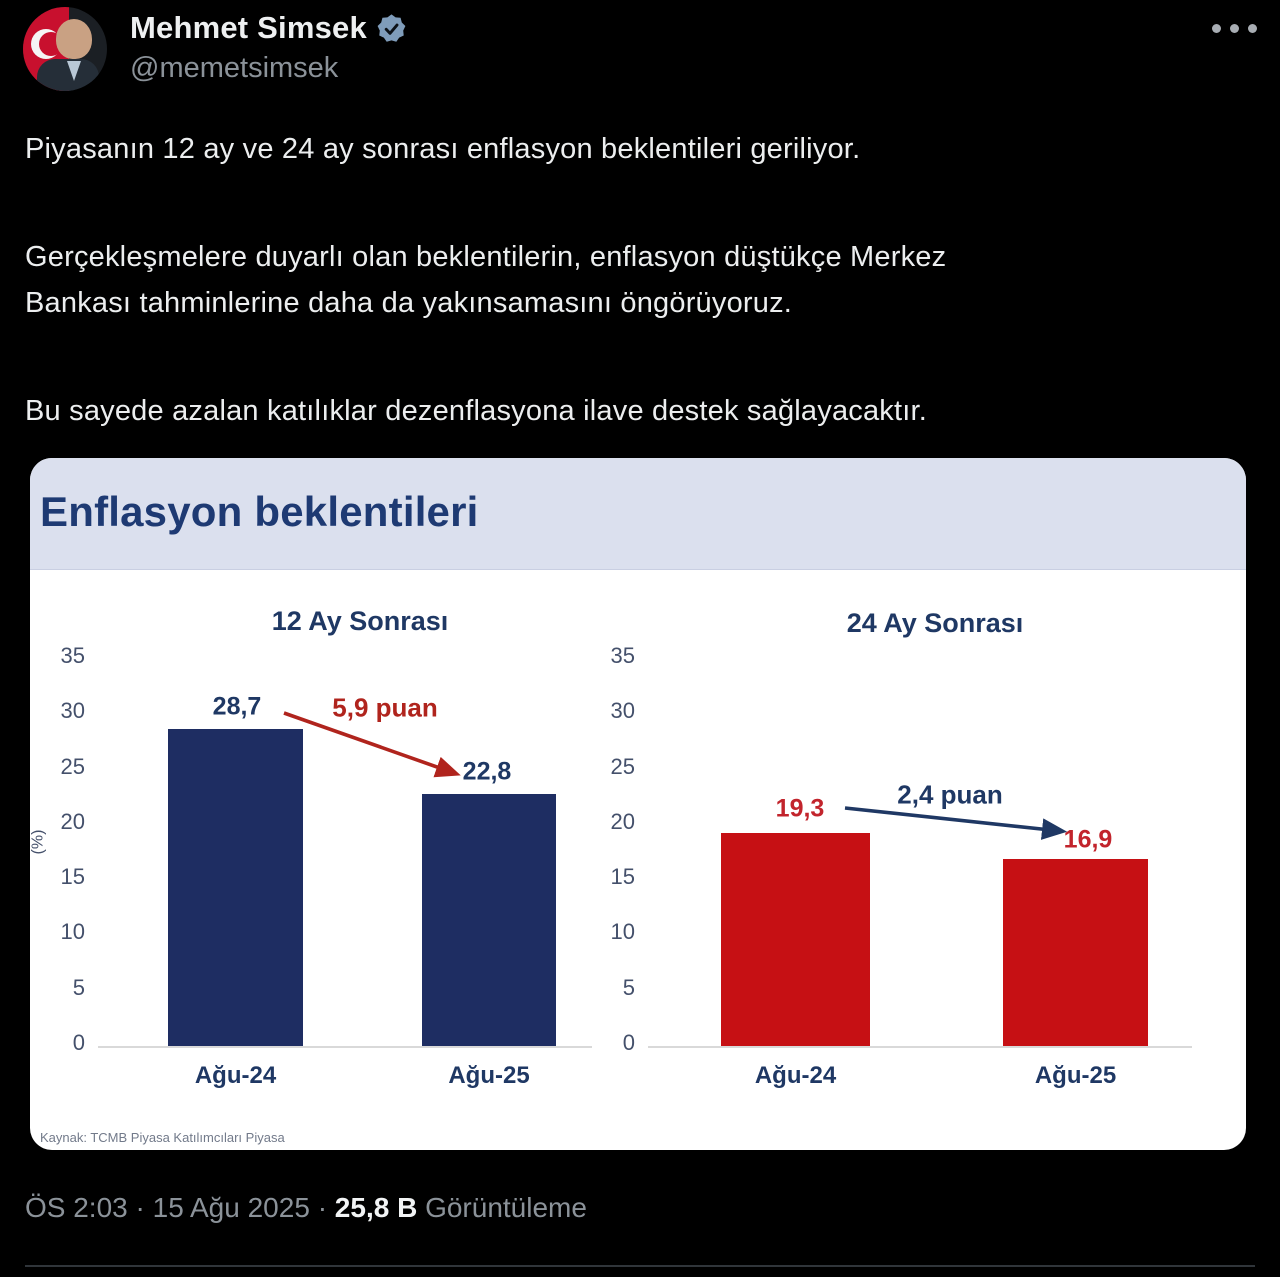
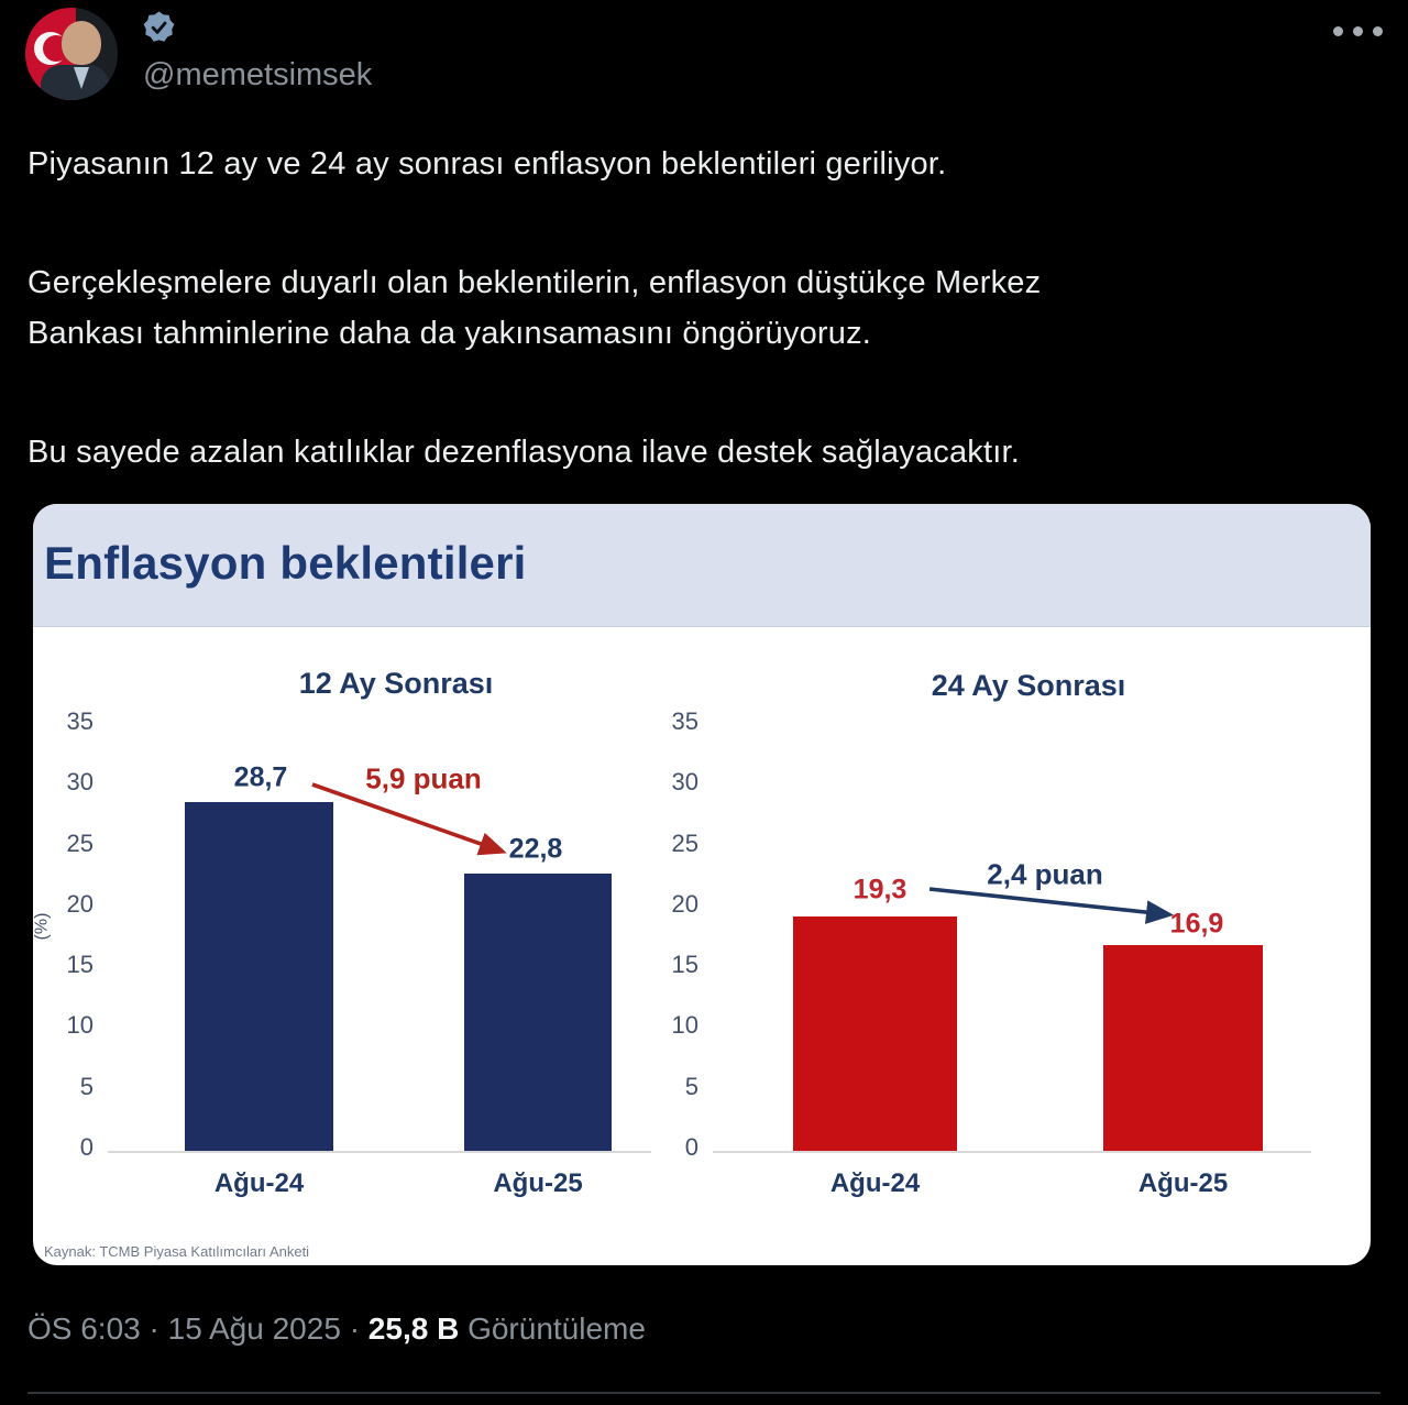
- Mehmet Simsek
  @memetsimsek
  Piyasanın 12 ay ve 24 ay sonrası enflasyon beklentileri geriliyor.
  Gerçekleşmelere duyarlı olan beklentilerin, enflasyon düştükçe Merkez
  Bankası tahminlerine daha da yakınsamasını öngörüyoruz.
  Bu sayede azalan katılıklar dezenflasyona ilave destek sağlayacaktır.
  Enflasyon beklentileri
  12 Ay Sonrası
  0
  5
  10
  15
  20
  25
  30
  35
  28,7
  Ağu-24
  22,8
  Ağu-25
  5,9 puan
  24 Ay Sonrası
  0
  5
  10
  15
  20
  25
  30
  35
  19,3
  Ağu-24
  16,9
  Ağu-25
  2,4 puan
- Kaynak: TCMB Piyasa Katılımcıları Piyasa
+ Kaynak: TCMB Piyasa Katılımcıları Anketi
- ÖS 2:03 · 15 Ağu 2025 · 25,8 B Görüntüleme
+ ÖS 6:03 · 15 Ağu 2025 · 25,8 B Görüntüleme
